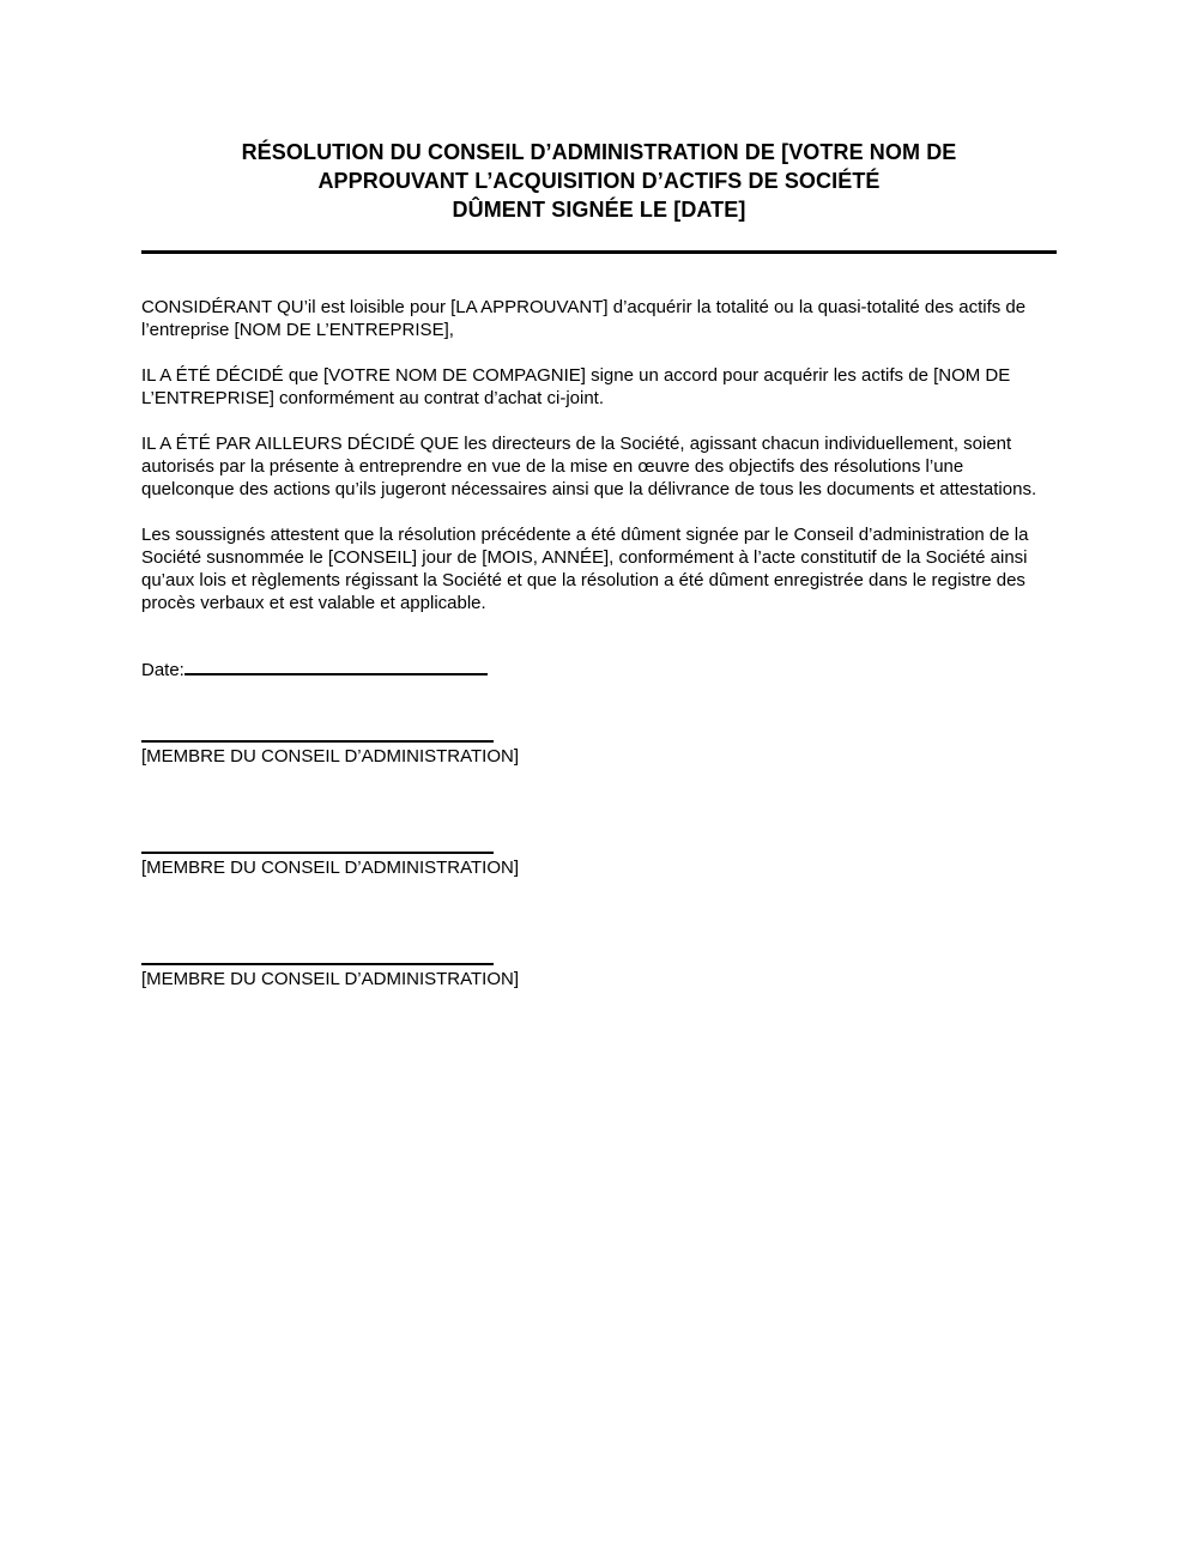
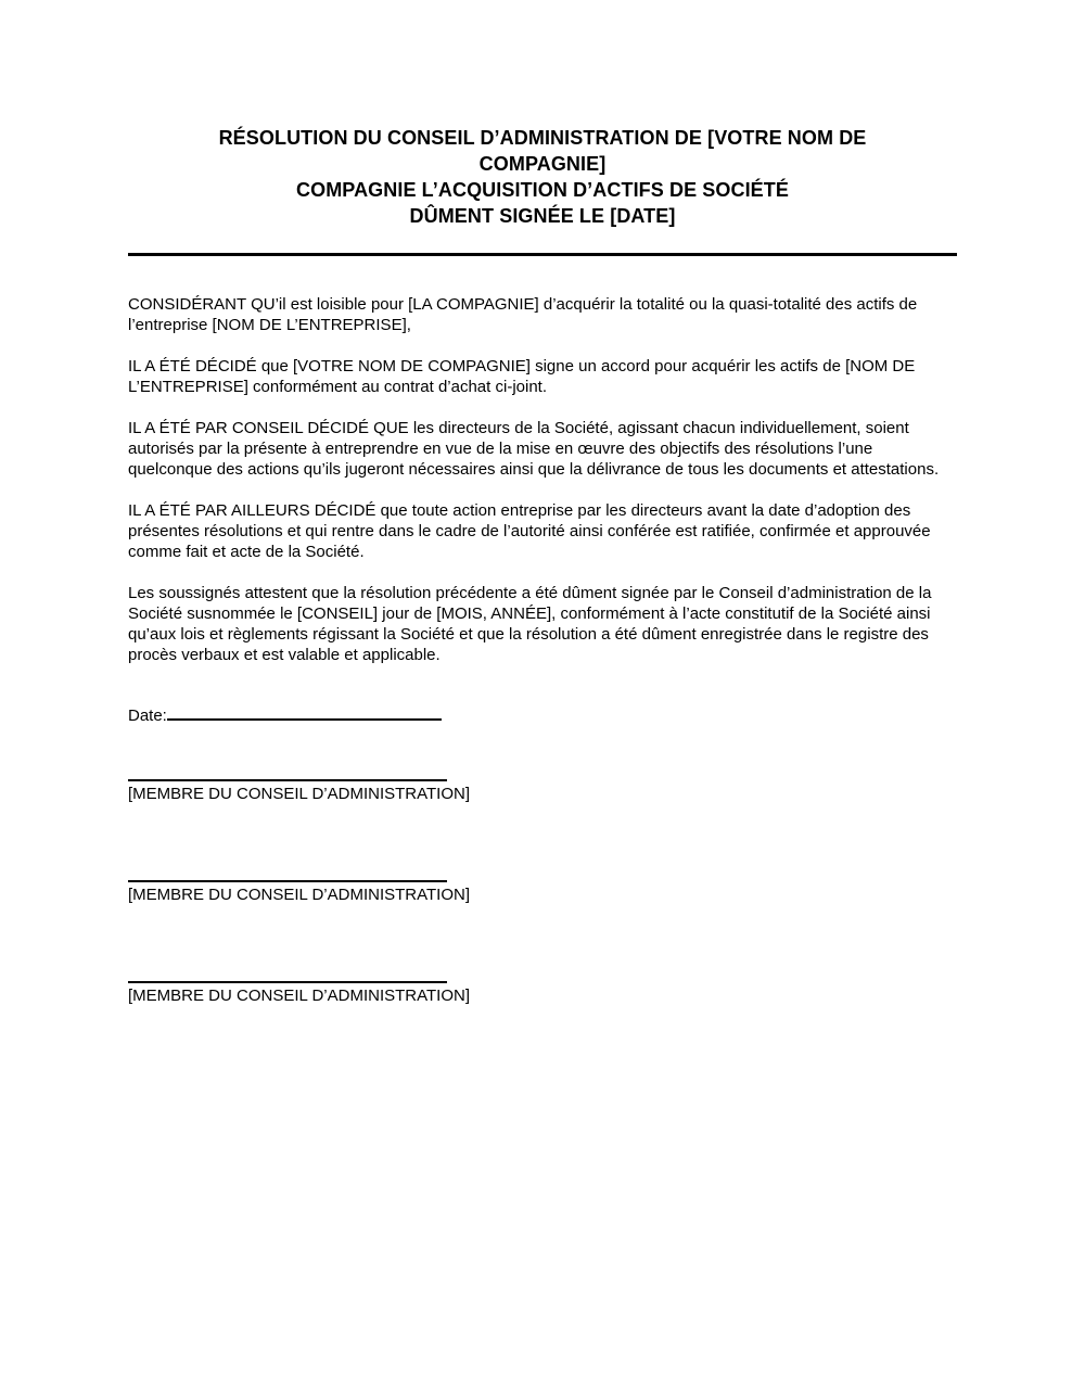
  RÉSOLUTION DU CONSEIL D’ADMINISTRATION DE [VOTRE NOM DE
+ COMPAGNIE]
- APPROUVANT L’ACQUISITION D’ACTIFS DE SOCIÉTÉ
+ COMPAGNIE L’ACQUISITION D’ACTIFS DE SOCIÉTÉ
  DÛMENT SIGNÉE LE [DATE]
- CONSIDÉRANT QU’il est loisible pour [LA APPROUVANT] d’acquérir la totalité ou la quasi-totalité des actifs de l’entreprise [NOM DE L’ENTREPRISE],
+ CONSIDÉRANT QU’il est loisible pour [LA COMPAGNIE] d’acquérir la totalité ou la quasi-totalité des actifs de l’entreprise [NOM DE L’ENTREPRISE],
  IL A ÉTÉ DÉCIDÉ que [VOTRE NOM DE COMPAGNIE] signe un accord pour acquérir les actifs de [NOM DE L’ENTREPRISE] conformément au contrat d’achat ci-joint.
- IL A ÉTÉ PAR AILLEURS DÉCIDÉ QUE les directeurs de la Société, agissant chacun individuellement, soient autorisés par la présente à entreprendre en vue de la mise en œuvre des objectifs des résolutions l’une quelconque des actions qu’ils jugeront nécessaires ainsi que la délivrance de tous les documents et attestations.
+ IL A ÉTÉ PAR CONSEIL DÉCIDÉ QUE les directeurs de la Société, agissant chacun individuellement, soient autorisés par la présente à entreprendre en vue de la mise en œuvre des objectifs des résolutions l’une quelconque des actions qu’ils jugeront nécessaires ainsi que la délivrance de tous les documents et attestations.
+ IL A ÉTÉ PAR AILLEURS DÉCIDÉ que toute action entreprise par les directeurs avant la date d’adoption des présentes résolutions et qui rentre dans le cadre de l’autorité ainsi conférée est ratifiée, confirmée et approuvée comme fait et acte de la Société.
  Les soussignés attestent que la résolution précédente a été dûment signée par le Conseil d’administration de la Société susnommée le [CONSEIL] jour de [MOIS, ANNÉE], conformément à l’acte constitutif de la Société ainsi qu’aux lois et règlements régissant la Société et que la résolution a été dûment enregistrée dans le registre des procès verbaux et est valable et applicable.
  Date:
  [MEMBRE DU CONSEIL D’ADMINISTRATION]
  [MEMBRE DU CONSEIL D’ADMINISTRATION]
  [MEMBRE DU CONSEIL D’ADMINISTRATION]
